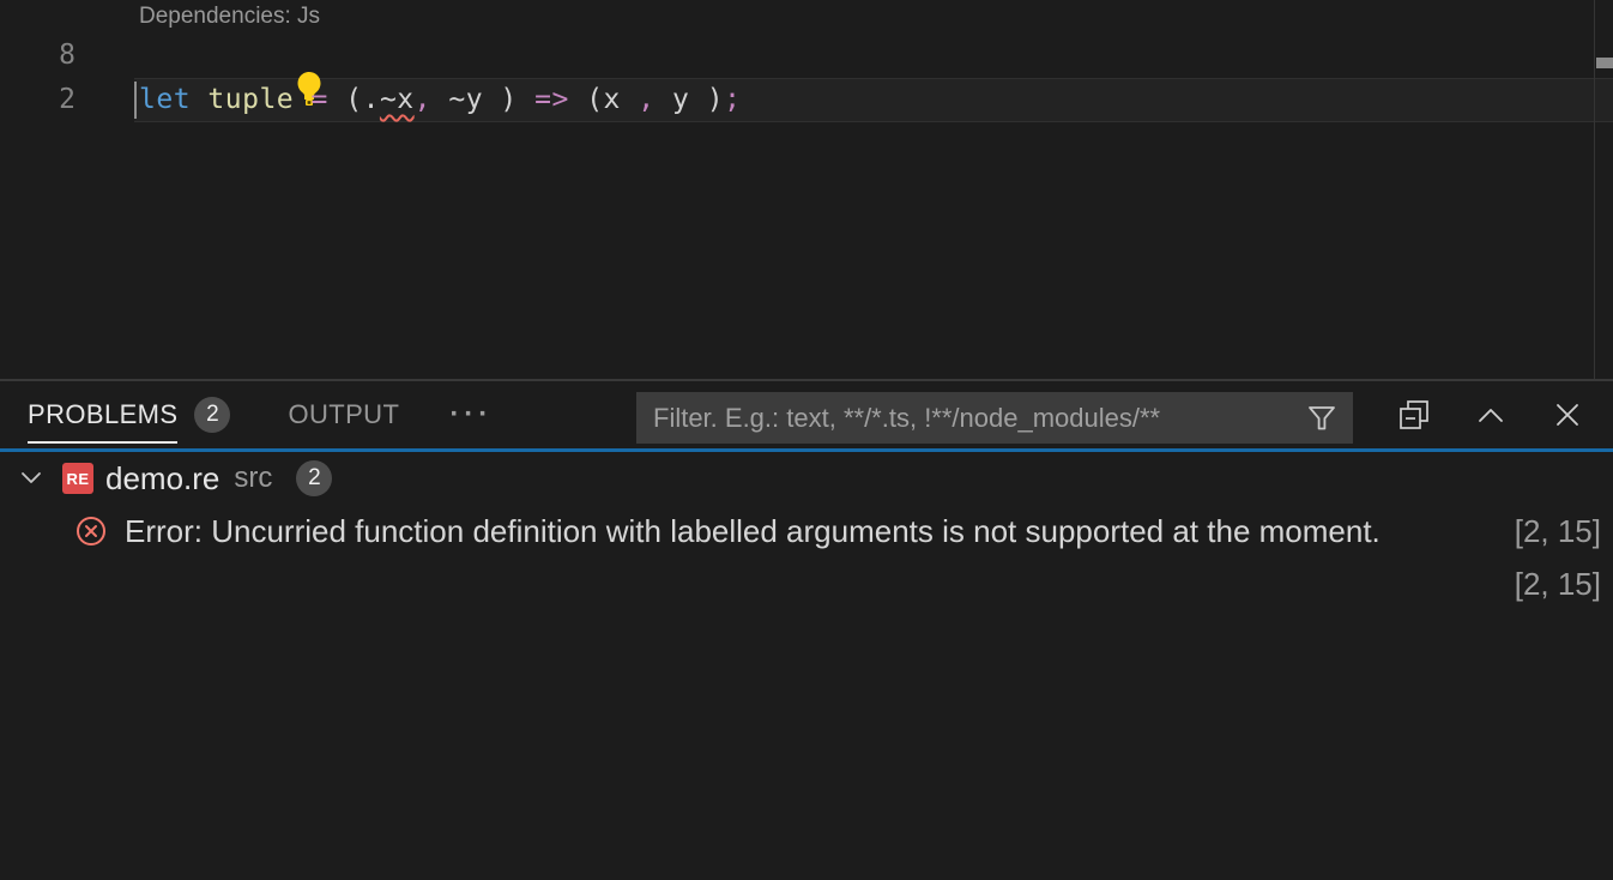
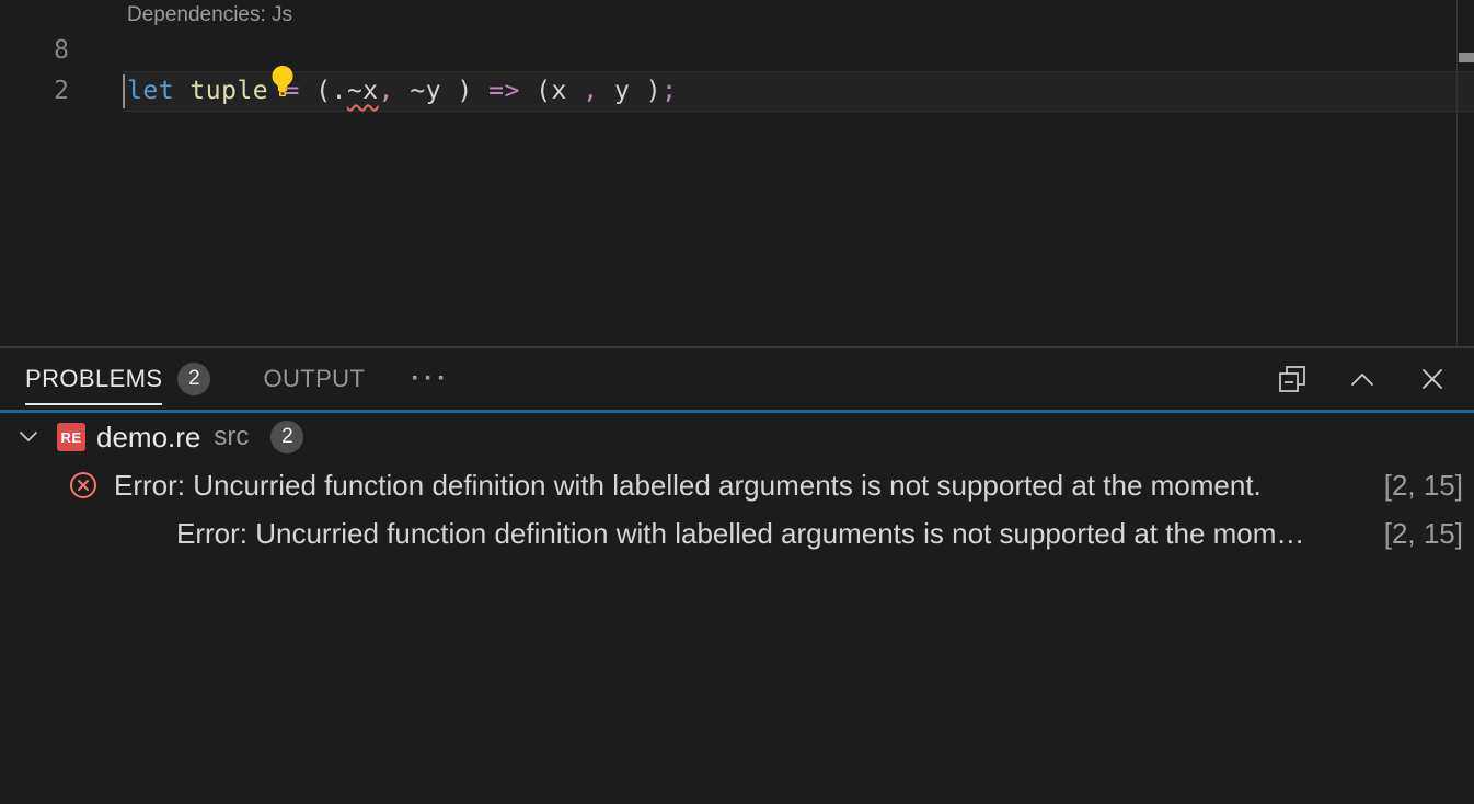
  Dependencies: Js
  8
  2
  let tuple = (.~x, ~y ) => (x , y );
  PROBLEMS
  2
  OUTPUT
  ···
- Filter. E.g.: text, **/*.ts, !**/node_modules/**
  RE
  demo.re
  src
  2
  Error: Uncurried function definition with labelled arguments is not supported at the moment.
  [2, 15]
+ Error: Uncurried function definition with labelled arguments is not supported at the mom…
  [2, 15]
